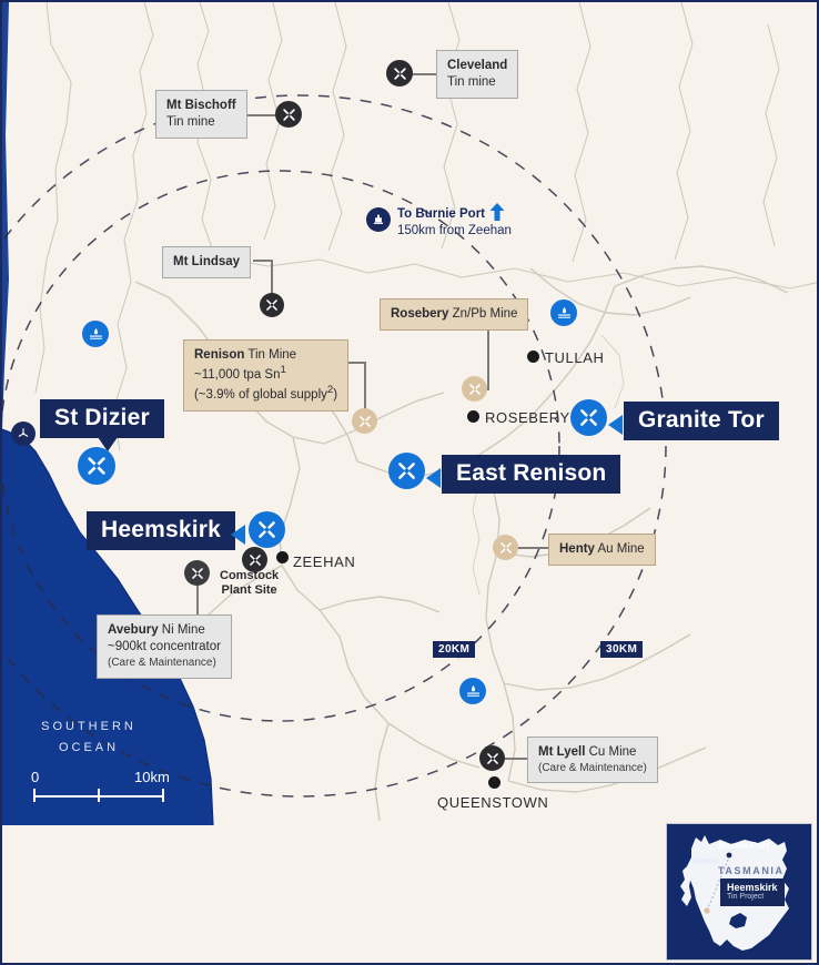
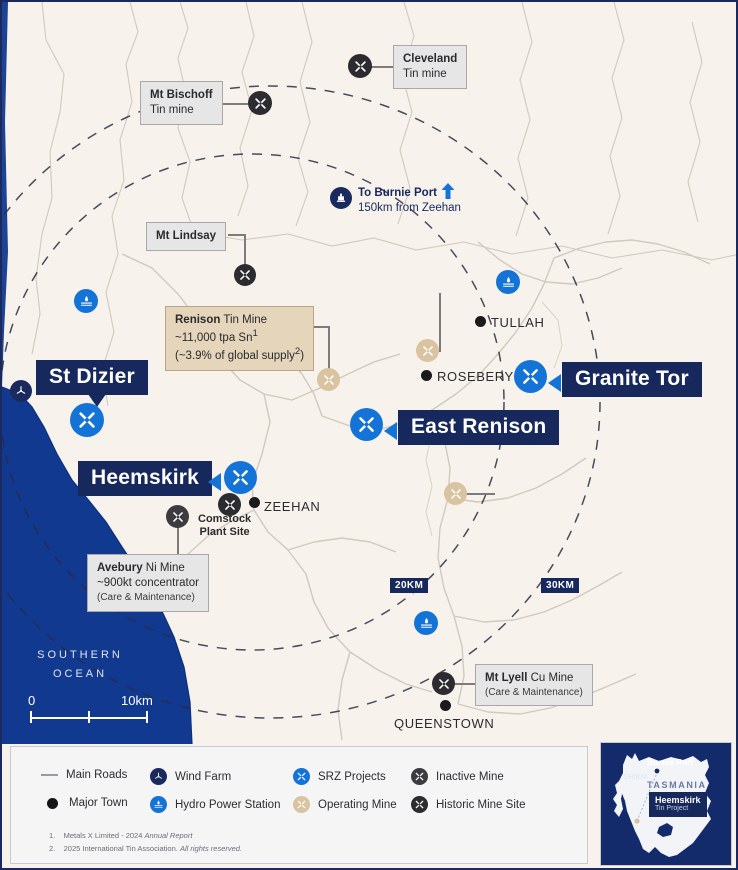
  Mt Bischoff
  Tin mine
  Cleveland
  Tin mine
  Mt Lindsay
- Rosebery Zn/Pb Mine
  Renison Tin Mine
  ~11,000 tpa Sn1
  (~3.9% of global supply2)
- Henty Au Mine
  Avebury Ni Mine
  ~900kt concentrator
  (Care & Maintenance)
  Mt Lyell Cu Mine
  (Care & Maintenance)
  To Burnie Port
  150km from Zeehan
  St Dizier
  Heemskirk
  East Renison
  Granite Tor
  TULLAH
  ROSEBERY
  ZEEHAN
  QUEENSTOWN
  Comstock
  Plant Site
  20KM
  30KM
  SOUTHERN
  OCEAN
  0
  10km
+ Main Roads
+ Major Town
+ Wind Farm
+ Hydro Power Station
+ SRZ Projects
+ Operating Mine
+ Inactive Mine
+ Historic Mine Site
+ 1. Metals X Limited - 2024 Annual Report
+ 2. 2025 International Tin Association. All rights reserved.
  Burnie Port
  150KM
  TASMANIA
  Heemskirk
